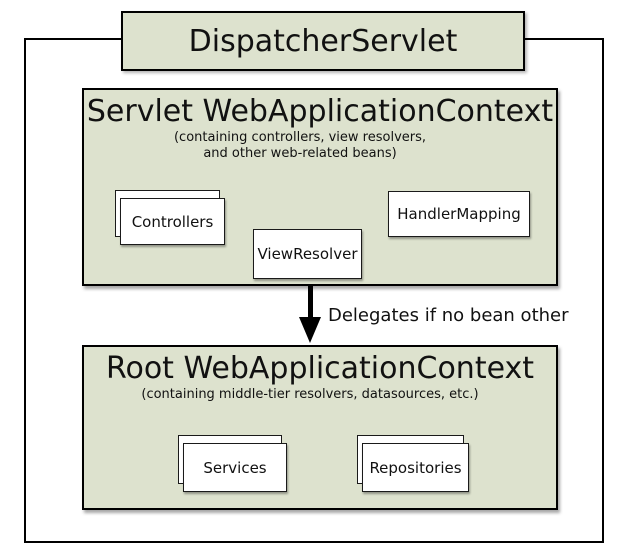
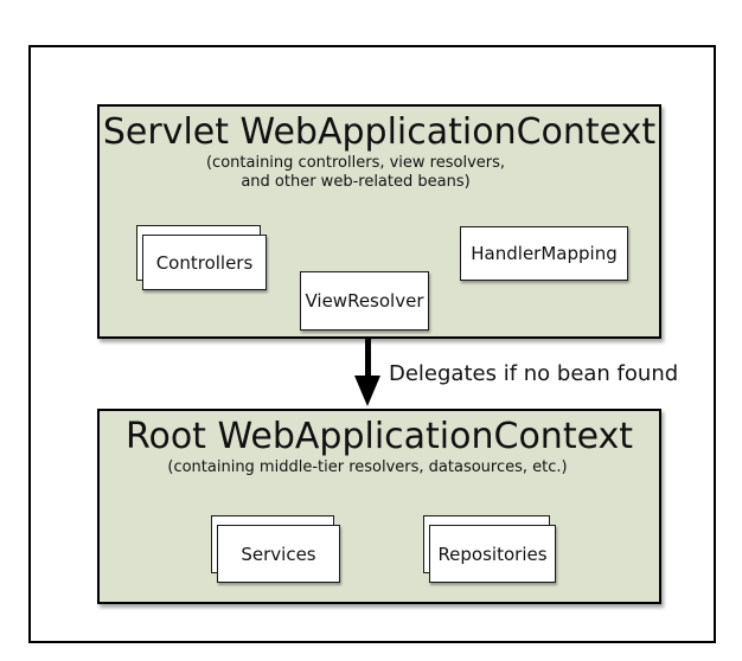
- DispatcherServlet
  Servlet WebApplicationContext
  (containing controllers, view resolvers,
  and other web-related beans)
  Controllers
  ViewResolver
  HandlerMapping
- Delegates if no bean other
+ Delegates if no bean found
  Root WebApplicationContext
  (containing middle-tier resolvers, datasources, etc.)
  Services
  Repositories
